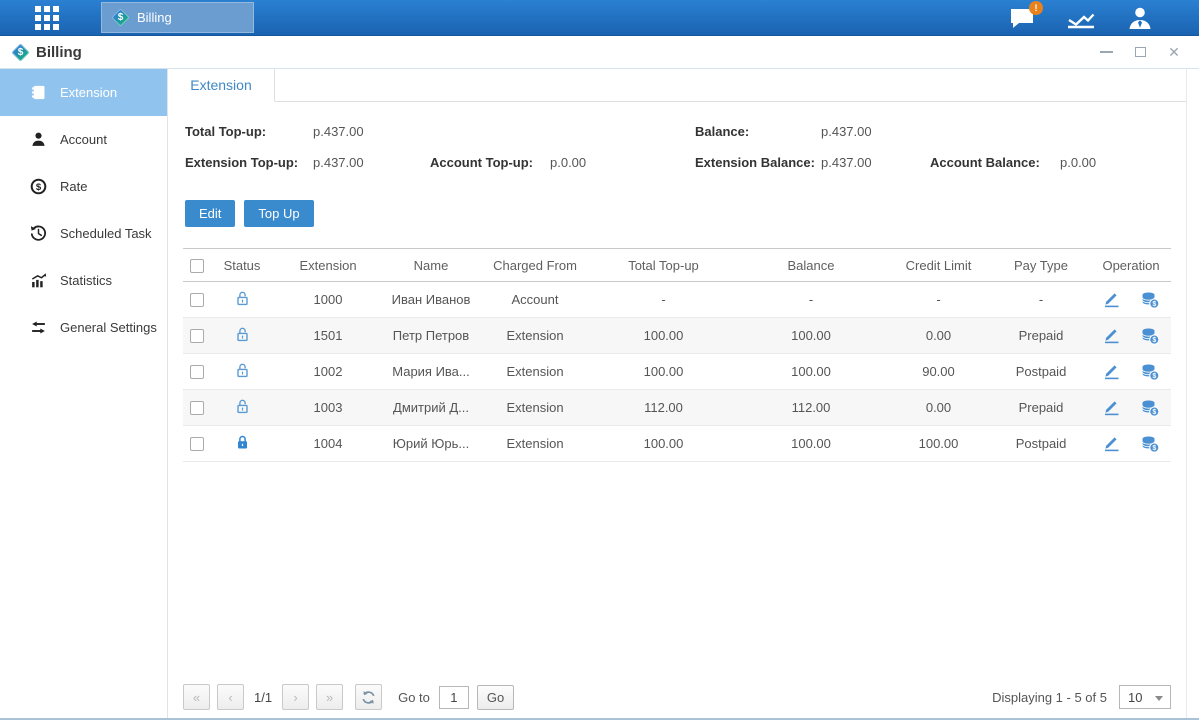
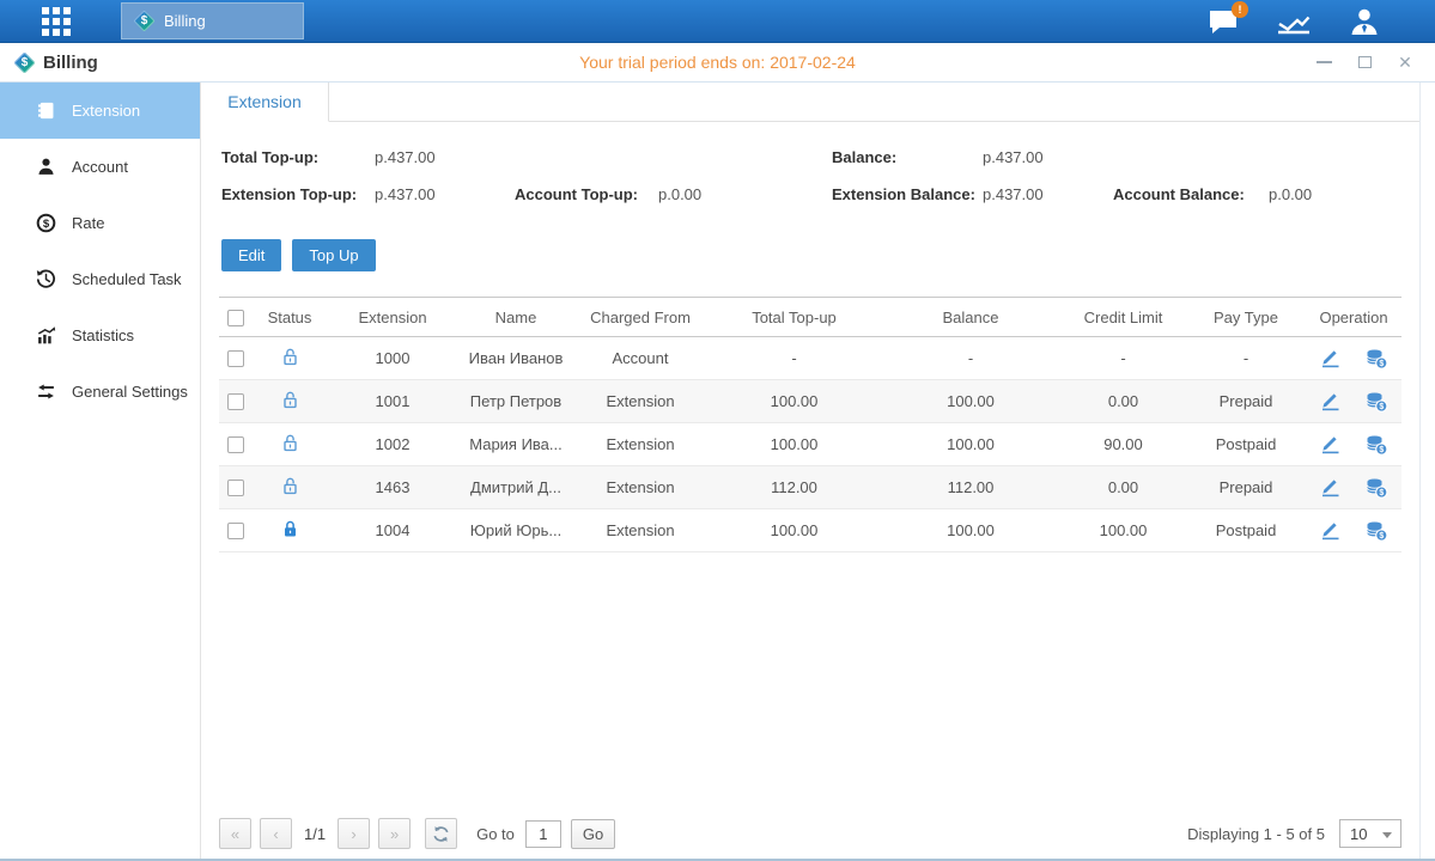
  $
  Billing
  !
  $
  Billing
+ Your trial period ends on: 2017-02-24
  ✕
  Extension
  Account
  $
  Rate
  Scheduled Task
  Statistics
  General Settings
  Extension
  Total Top-up:
  p.437.00
  Balance:
  p.437.00
  Extension Top-up:
  p.437.00
  Account Top-up:
  p.0.00
  Extension Balance:
  p.437.00
  Account Balance:
  p.0.00
  Edit
  Top Up
  	Status	Extension	Name	Charged From	Total Top-up	Balance	Credit Limit	Pay Type	Operation
  		1000	Иван Иванов	Account	-	-	-	-
- 		1501	Петр Петров	Extension	100.00	100.00	0.00	Prepaid
+ 		1001	Петр Петров	Extension	100.00	100.00	0.00	Prepaid
  		1002	Мария Ива...	Extension	100.00	100.00	90.00	Postpaid
- 		1003	Дмитрий Д...	Extension	112.00	112.00	0.00	Prepaid
+ 		1463	Дмитрий Д...	Extension	112.00	112.00	0.00	Prepaid
  		1004	Юрий Юрь...	Extension	100.00	100.00	100.00	Postpaid
  «
  ‹
  1/1
  ›
  »
  Go to
  1
  Go
  Displaying 1 - 5 of 5
  10
